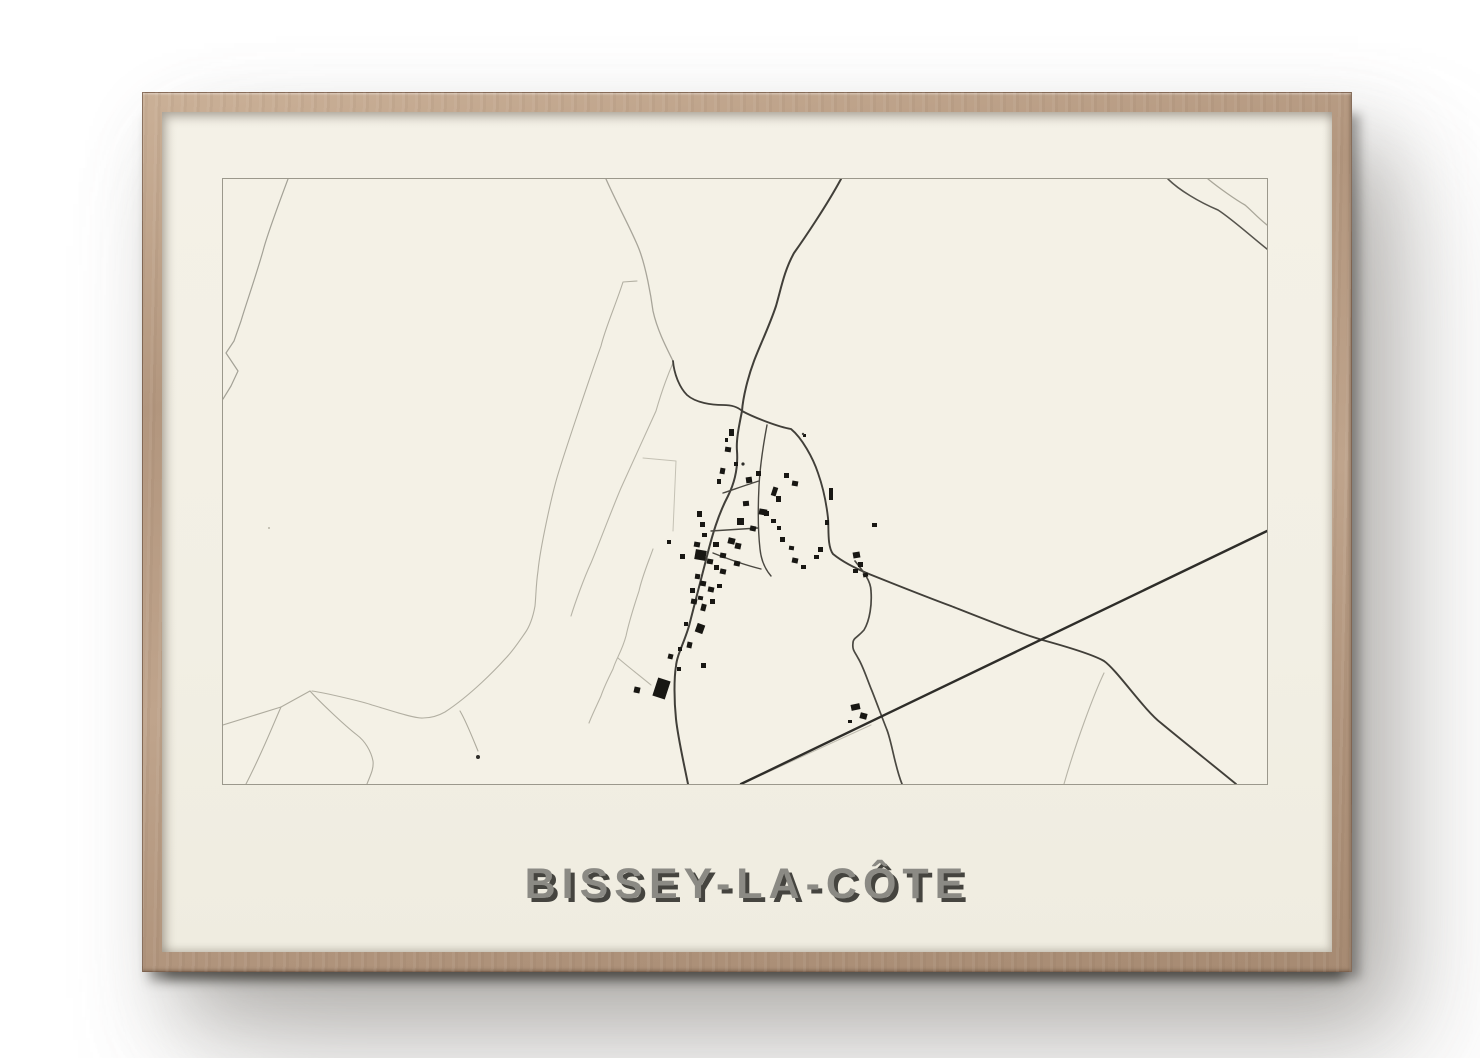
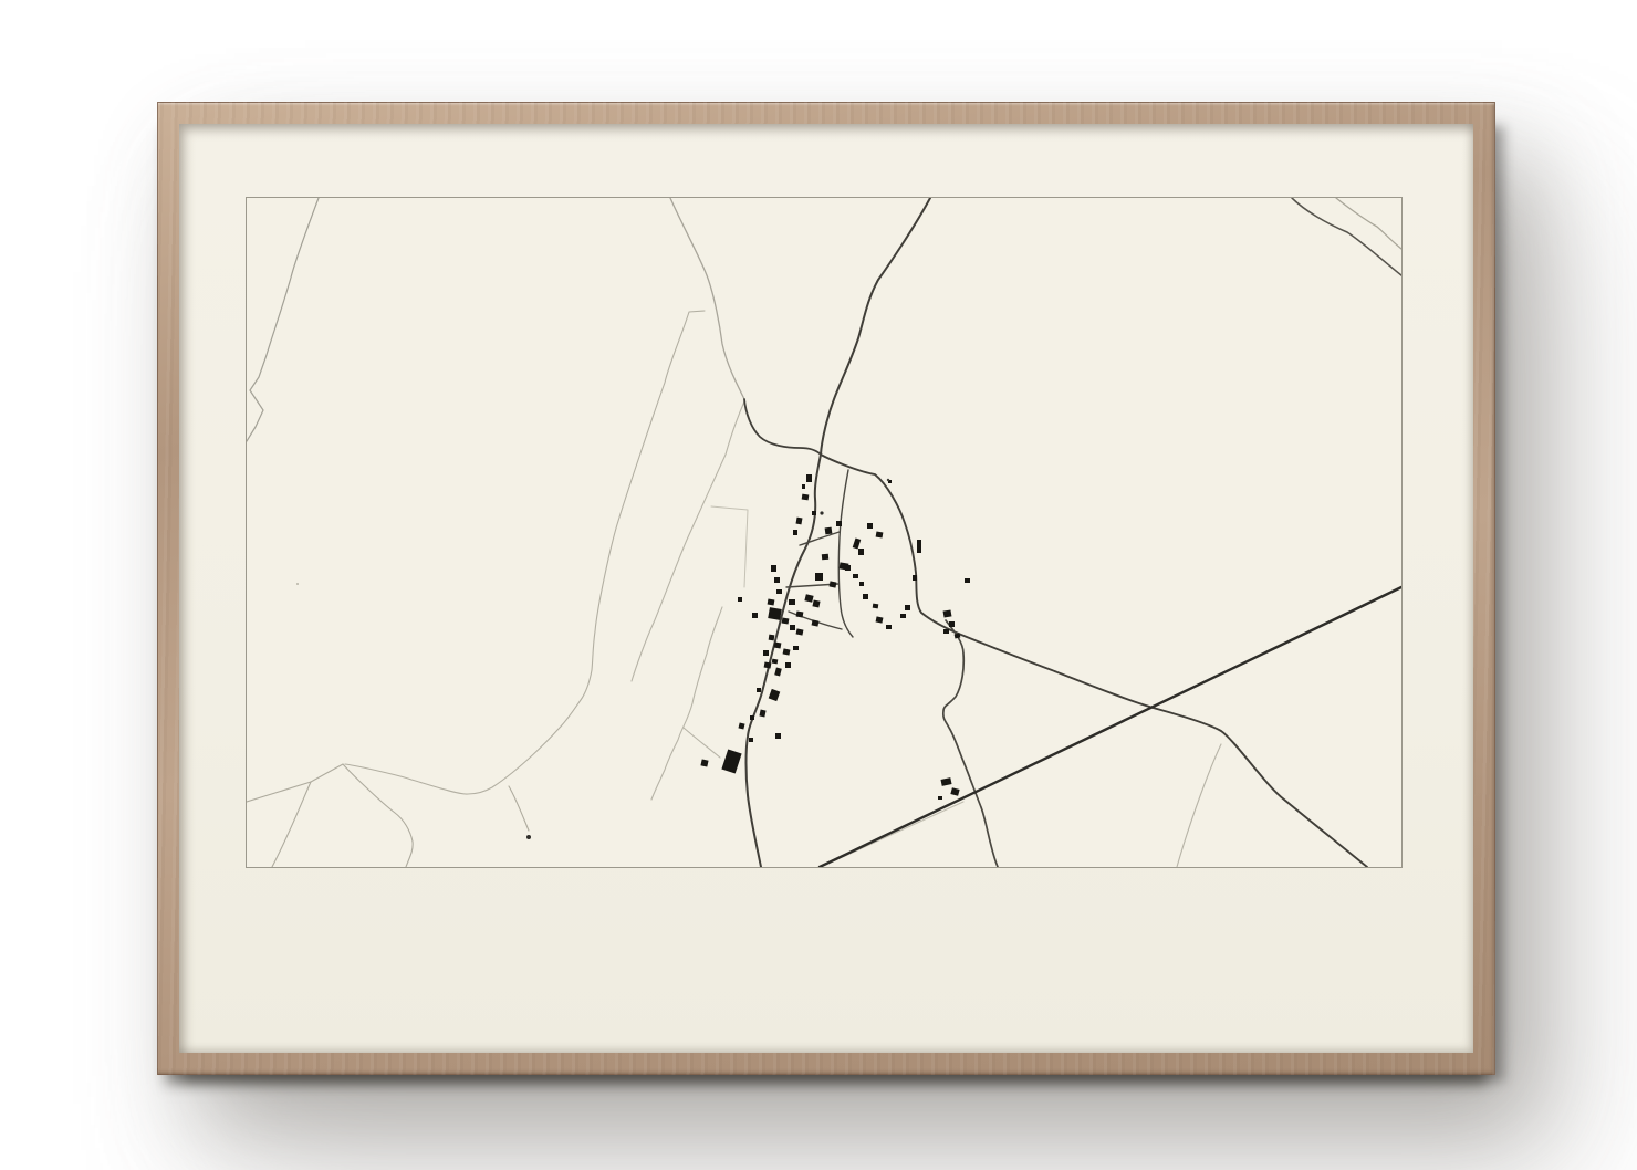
- BISSEY-LA-CÔTE
